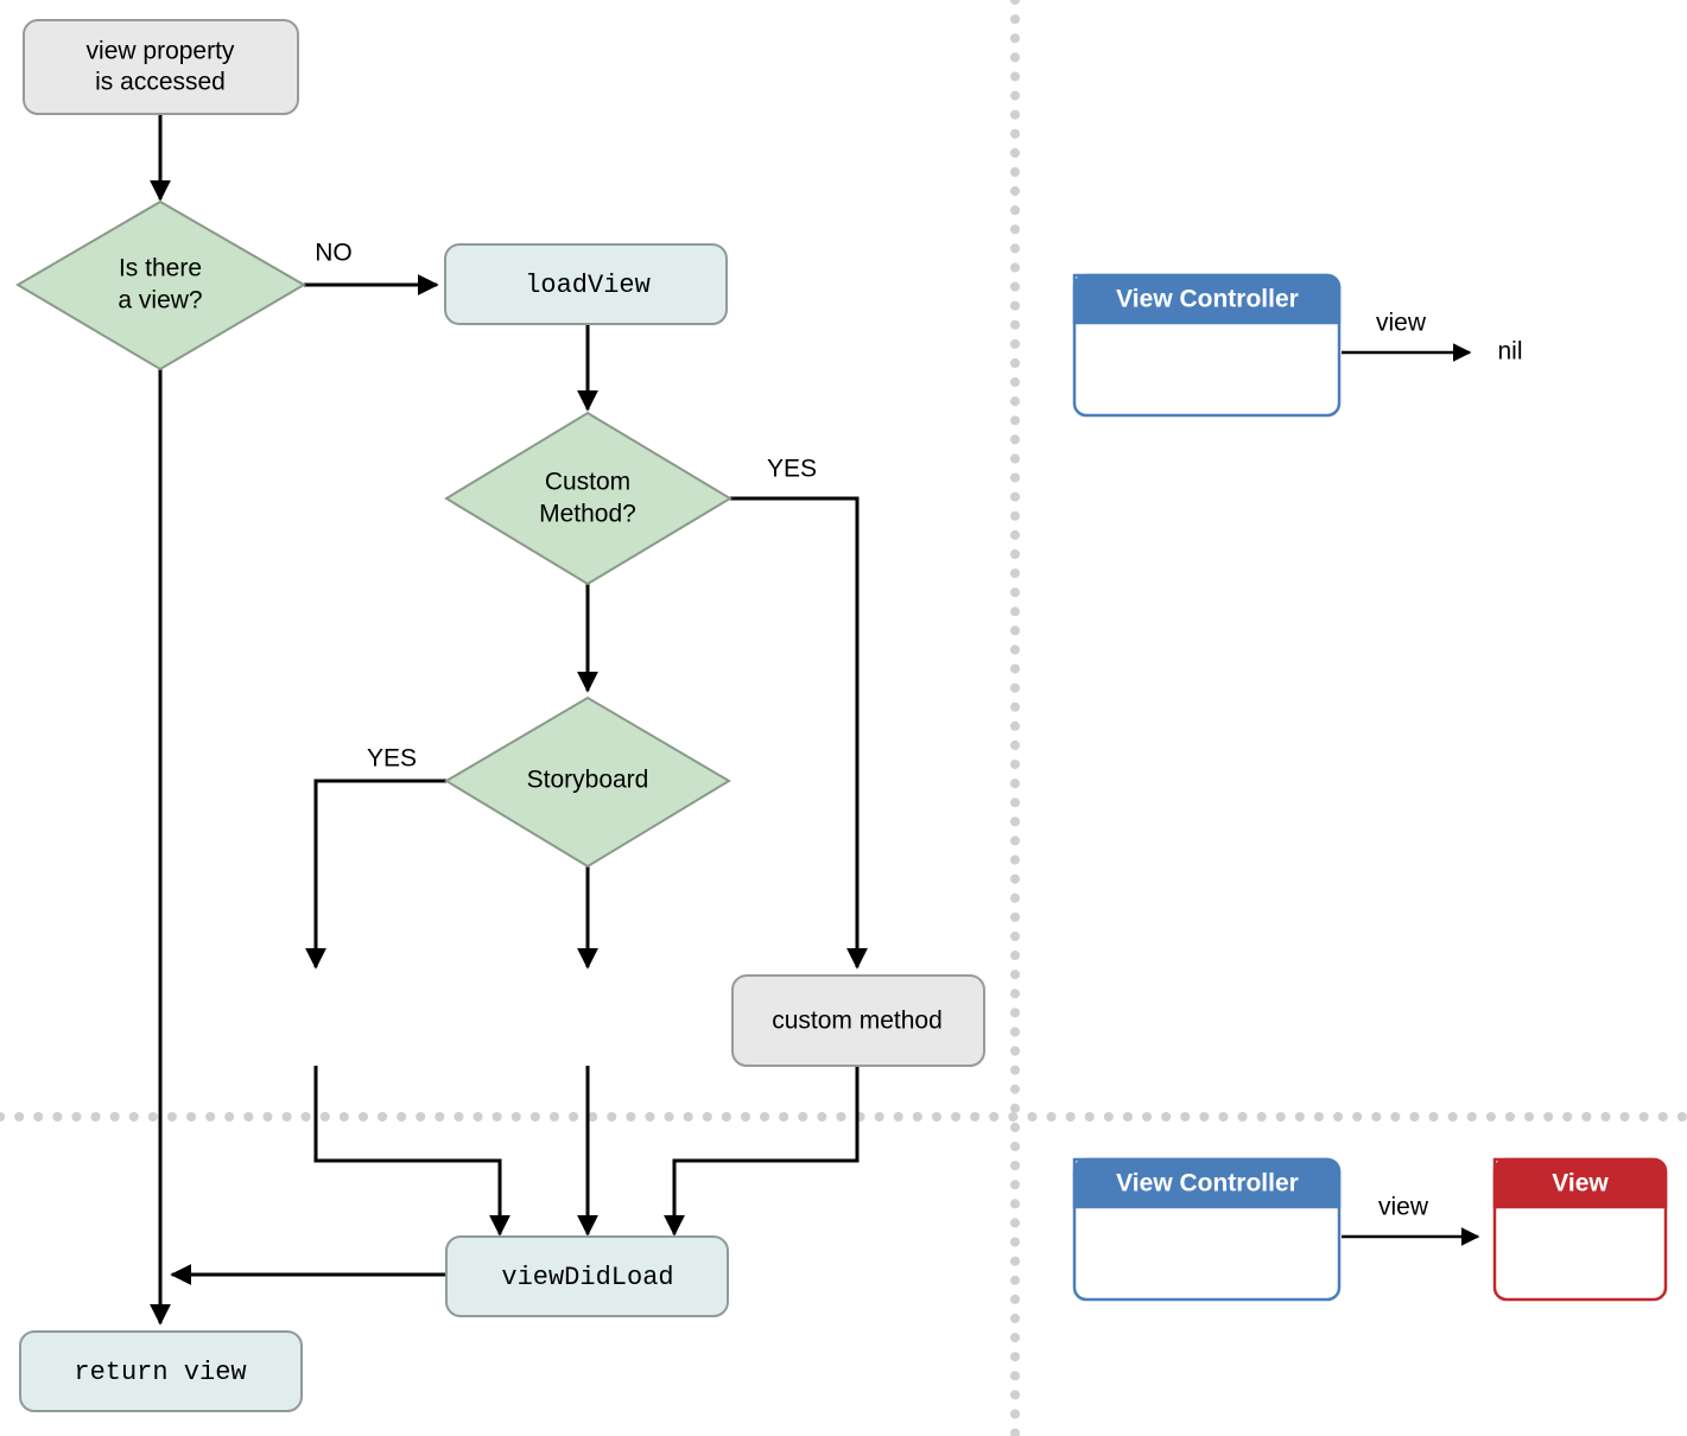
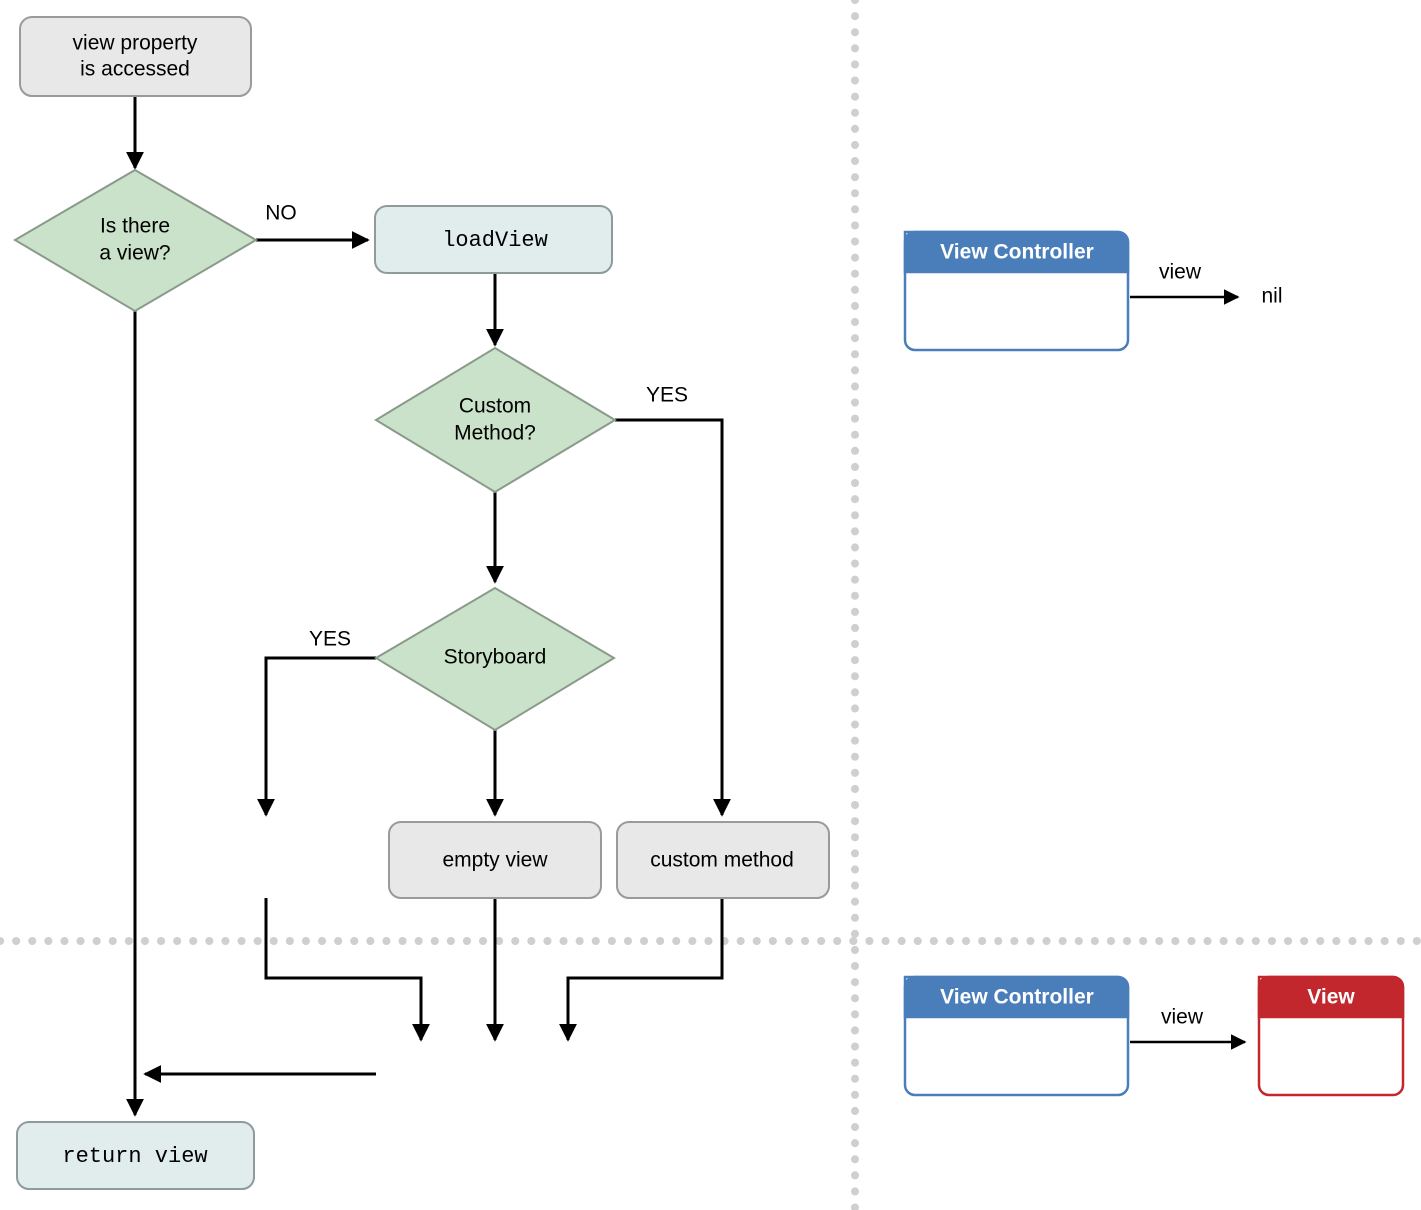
  view property
  is accessed
  Is there
  a view?
  NO
  loadView
  Custom
  Method?
  YES
  Storyboard
  YES
+ empty view
  custom method
- viewDidLoad
  return view
  View Controller
  view
  nil
  View Controller
  view
  View
